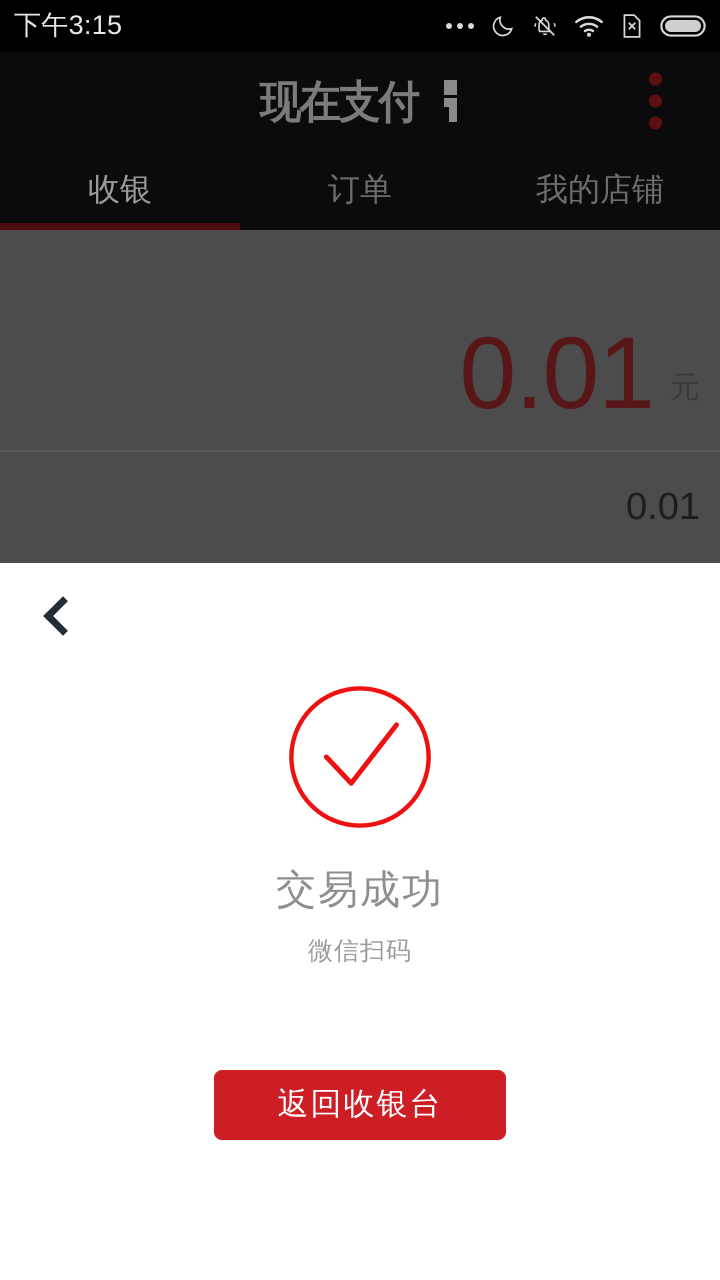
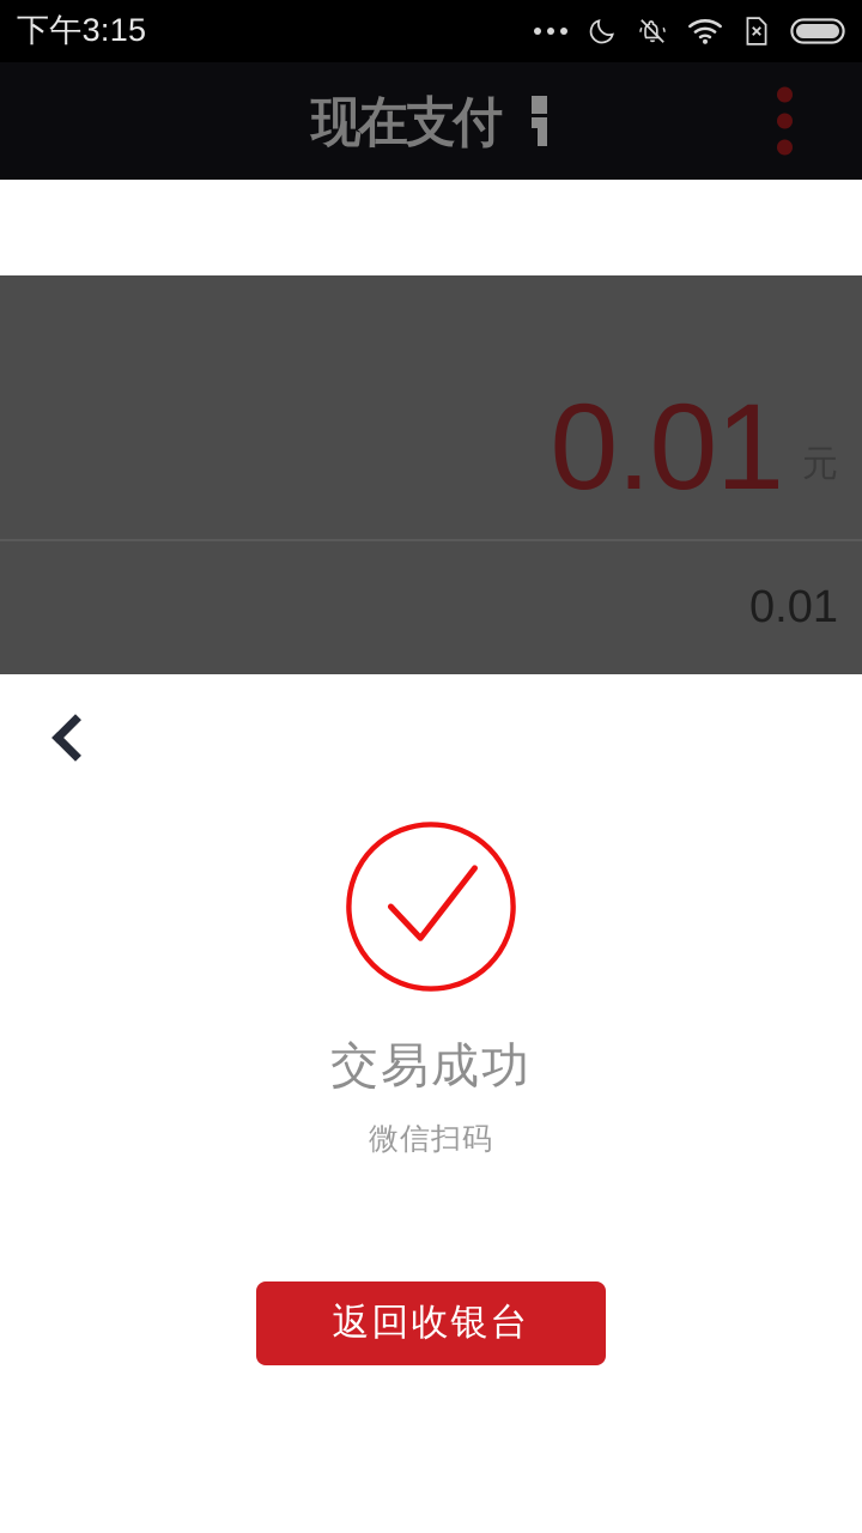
  下午3:15
  现在支付
- 收银
- 订单
- 我的店铺
  0.01
  0.01
  交易成功
  微信扫码
  返回收银台
